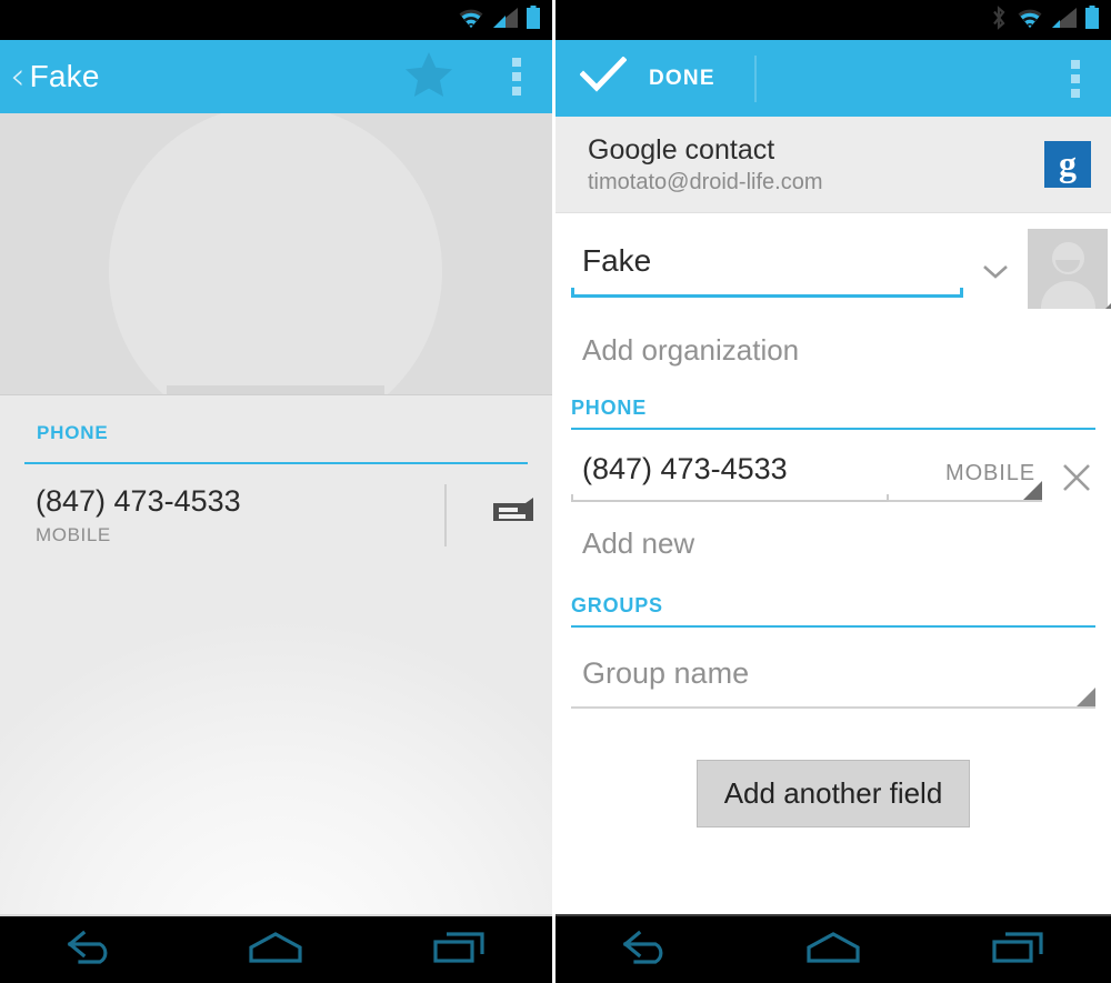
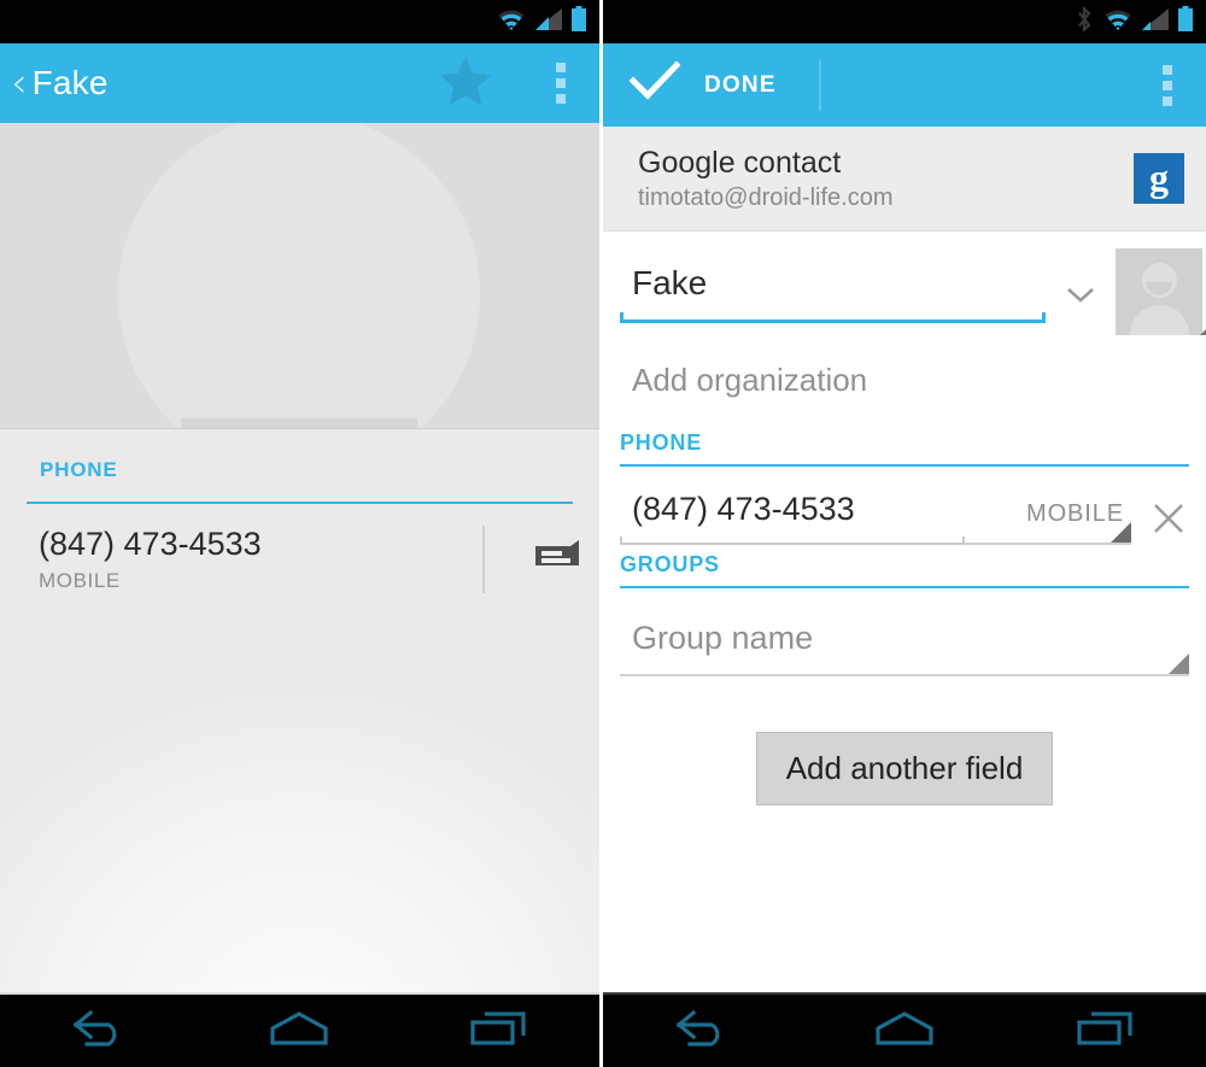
  ‹
  Fake
  PHONE
  (847) 473-4533
  MOBILE
  DONE
  Google contact
  timotato@droid-life.com
  g
  Fake
  Add organization
  PHONE
  (847) 473-4533
  MOBILE
- Add new
  GROUPS
  Group name
  Add another field
